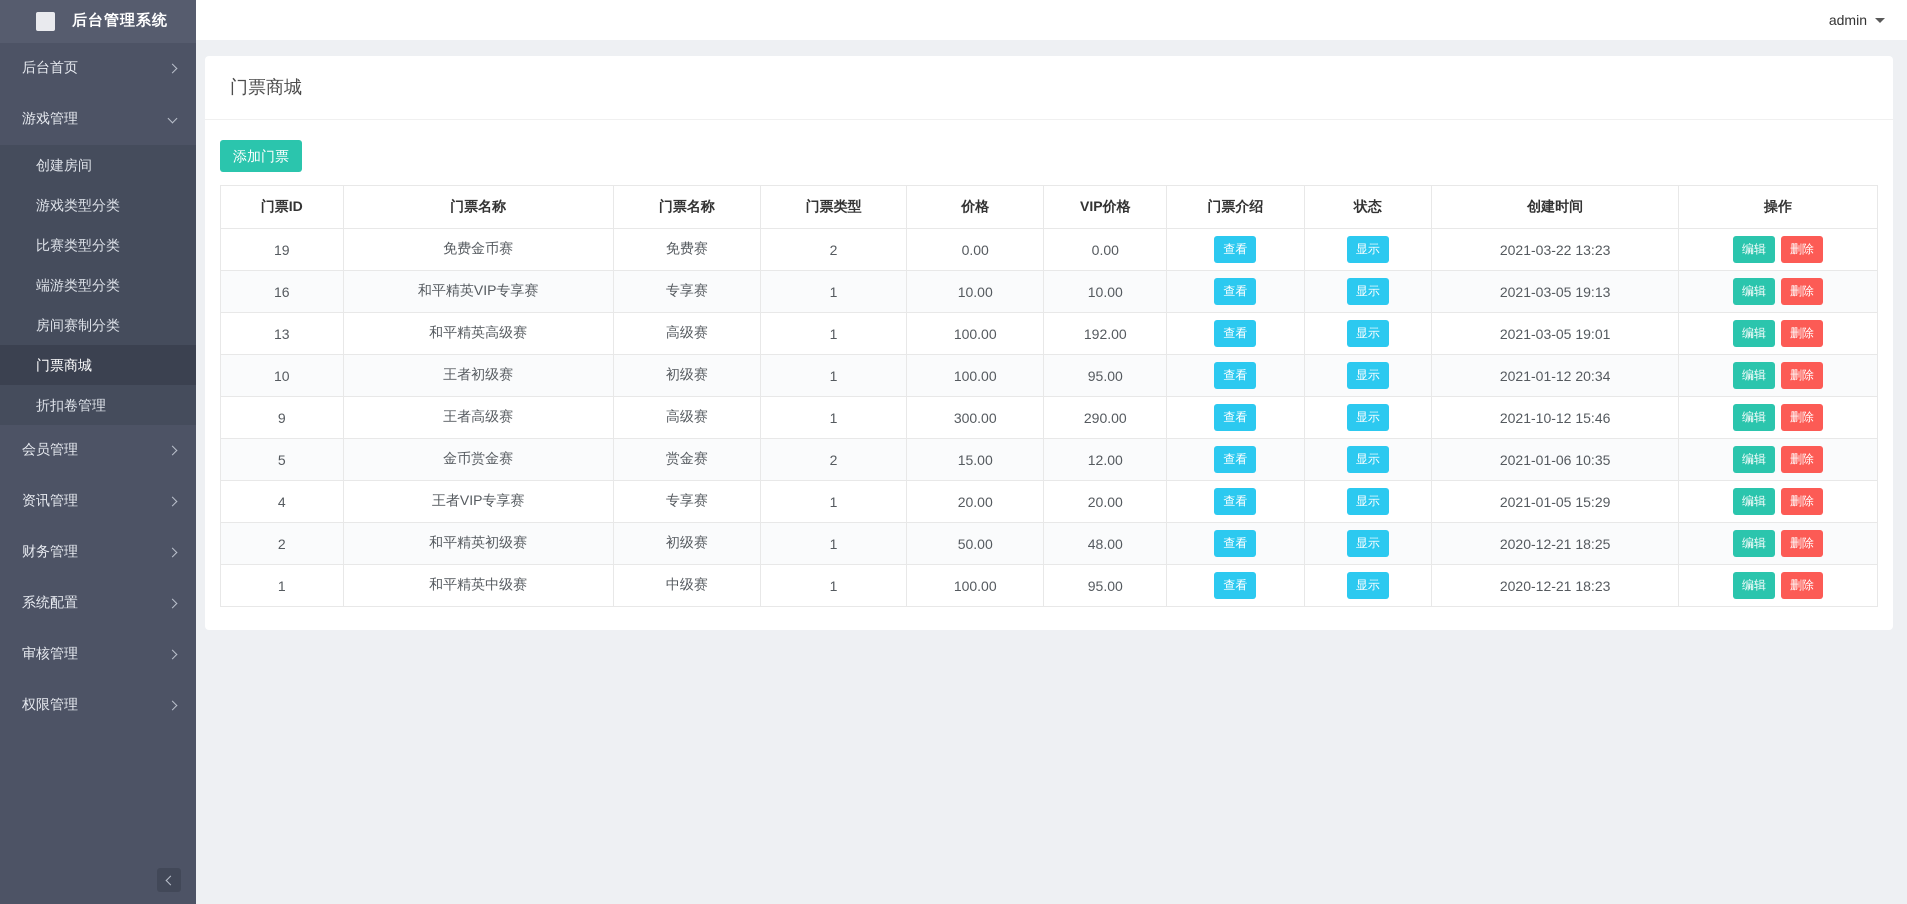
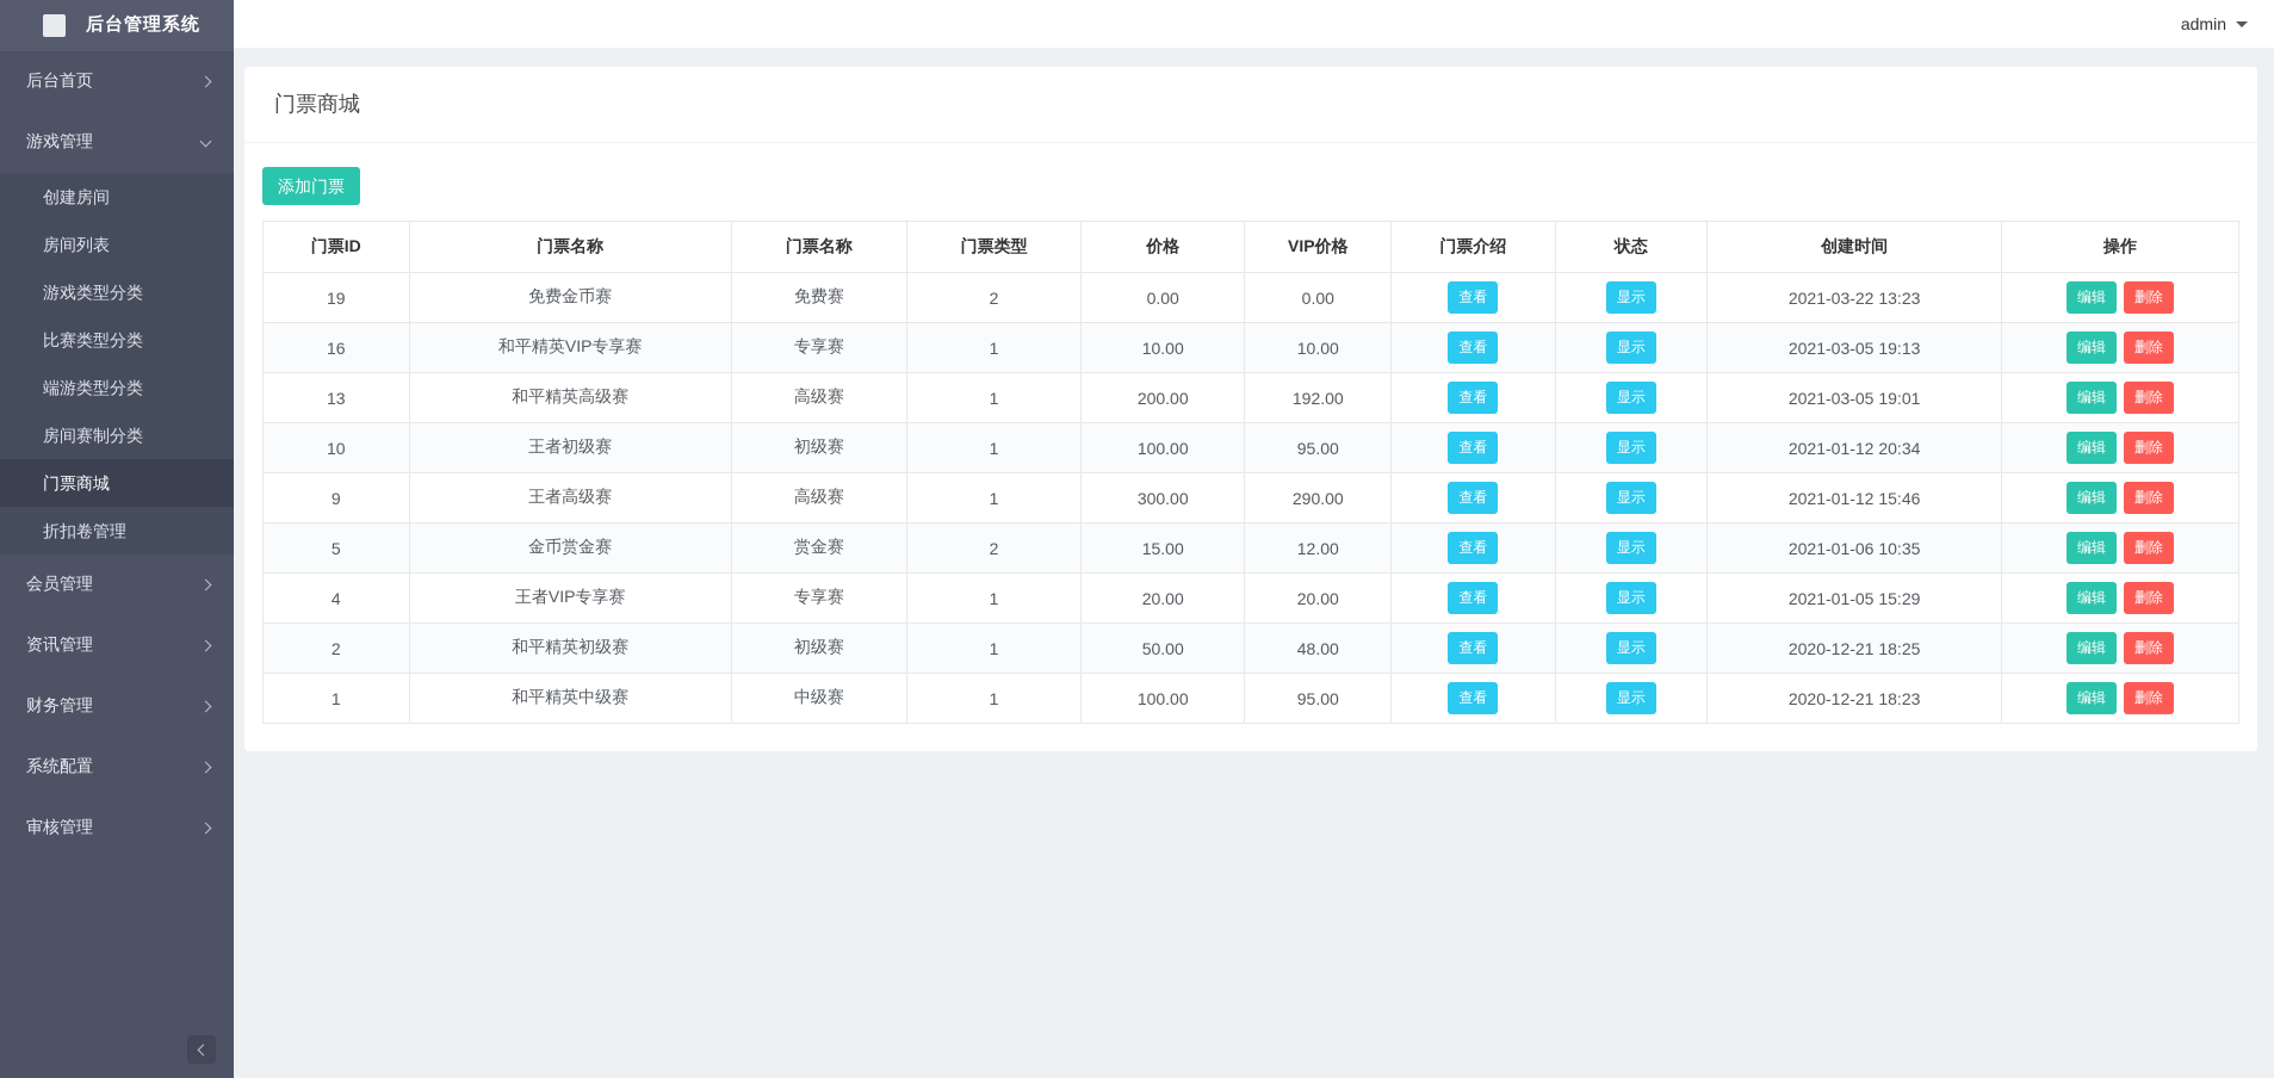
  后台管理系统
  后台首页
  游戏管理
  创建房间
+ 房间列表
  游戏类型分类
  比赛类型分类
  端游类型分类
  房间赛制分类
  门票商城
  折扣卷管理
  会员管理
  资讯管理
  财务管理
  系统配置
  审核管理
- 权限管理
  admin
  门票商城
  添加门票
  门票ID	门票名称	门票名称	门票类型	价格	VIP价格	门票介绍	状态	创建时间	操作
  19	免费金币赛	免费赛	2	0.00	0.00	查看	显示	2021-03-22 13:23	编辑 删除
  16	和平精英VIP专享赛	专享赛	1	10.00	10.00	查看	显示	2021-03-05 19:13	编辑 删除
- 13	和平精英高级赛	高级赛	1	100.00	192.00	查看	显示	2021-03-05 19:01	编辑 删除
+ 13	和平精英高级赛	高级赛	1	200.00	192.00	查看	显示	2021-03-05 19:01	编辑 删除
  10	王者初级赛	初级赛	1	100.00	95.00	查看	显示	2021-01-12 20:34	编辑 删除
- 9	王者高级赛	高级赛	1	300.00	290.00	查看	显示	2021-10-12 15:46	编辑 删除
+ 9	王者高级赛	高级赛	1	300.00	290.00	查看	显示	2021-01-12 15:46	编辑 删除
  5	金币赏金赛	赏金赛	2	15.00	12.00	查看	显示	2021-01-06 10:35	编辑 删除
  4	王者VIP专享赛	专享赛	1	20.00	20.00	查看	显示	2021-01-05 15:29	编辑 删除
  2	和平精英初级赛	初级赛	1	50.00	48.00	查看	显示	2020-12-21 18:25	编辑 删除
  1	和平精英中级赛	中级赛	1	100.00	95.00	查看	显示	2020-12-21 18:23	编辑 删除
